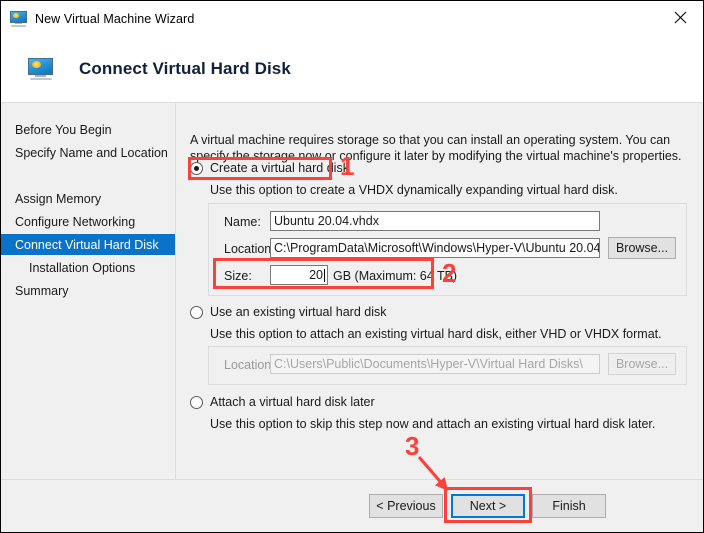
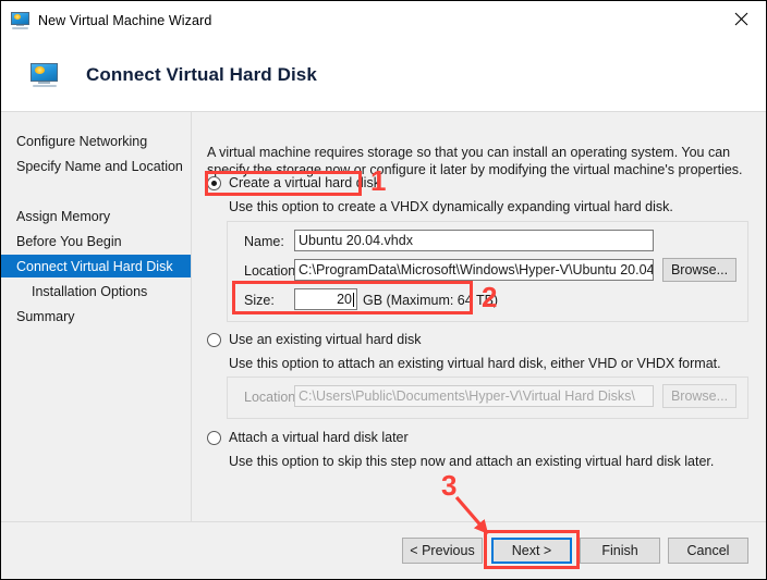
  New Virtual Machine Wizard
  Connect Virtual Hard Disk
- Before You Begin
+ Configure Networking
  Specify Name and Location
  Assign Memory
- Configure Networking
+ Before You Begin
  Connect Virtual Hard Disk
  Installation Options
  Summary
  A virtual machine requires storage so that you can install an operating system. You can specify the storage now or configure it later by modifying the virtual machine's properties.
  Create a virtual hard disk
  Use this option to create a VHDX dynamically expanding virtual hard disk.
  Name:
  Ubuntu 20.04.vhdx
  Location
  C:\ProgramData\Microsoft\Windows\Hyper-V\Ubuntu 20.04
  Browse...
  Size:
  20
  GB (Maximum: 64 TB)
  Use an existing virtual hard disk
  Use this option to attach an existing virtual hard disk, either VHD or VHDX format.
  Location
  C:\Users\Public\Documents\Hyper-V\Virtual Hard Disks\
  Browse...
  Attach a virtual hard disk later
  Use this option to skip this step now and attach an existing virtual hard disk later.
  < Previous
  Next >
  Finish
+ Cancel
  1
  2
  3
